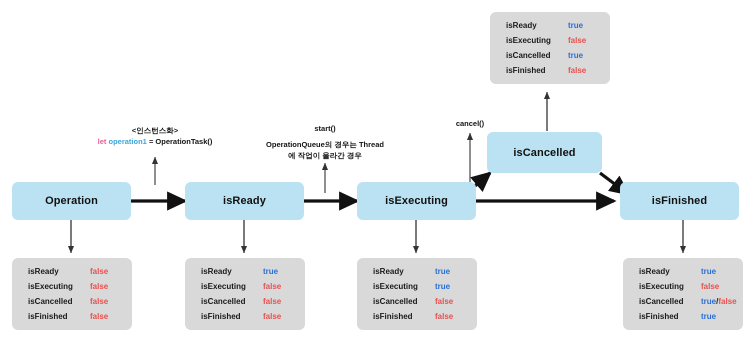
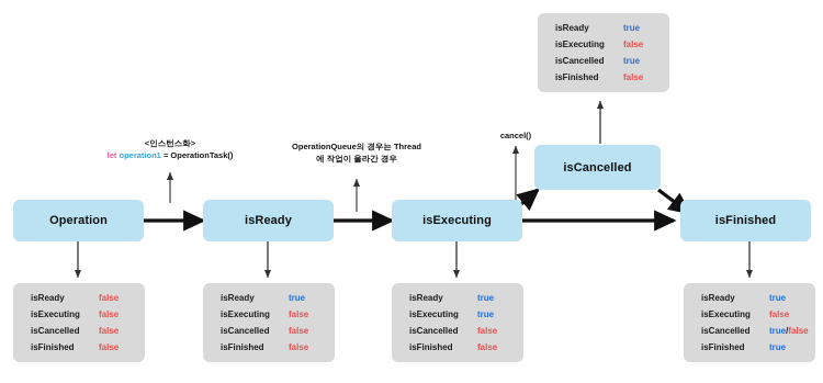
  Operation
  isReady
  isExecuting
  isCancelled
  isFinished
  <인스턴스화>
  let operation1 = OperationTask()
- start()
  OperationQueue의 경우는 Thread
  에 작업이 올라간 경우
  cancel()
  isReady
  false
  isExecuting
  false
  isCancelled
  false
  isFinished
  false
  isReady
  true
  isExecuting
  false
  isCancelled
  false
  isFinished
  false
  isReady
  true
  isExecuting
  true
  isCancelled
  false
  isFinished
  false
  isReady
  true
  isExecuting
  false
  isCancelled
  true
  isFinished
  false
  isReady
  true
  isExecuting
  false
  isCancelled
  true/false
  isFinished
  true
